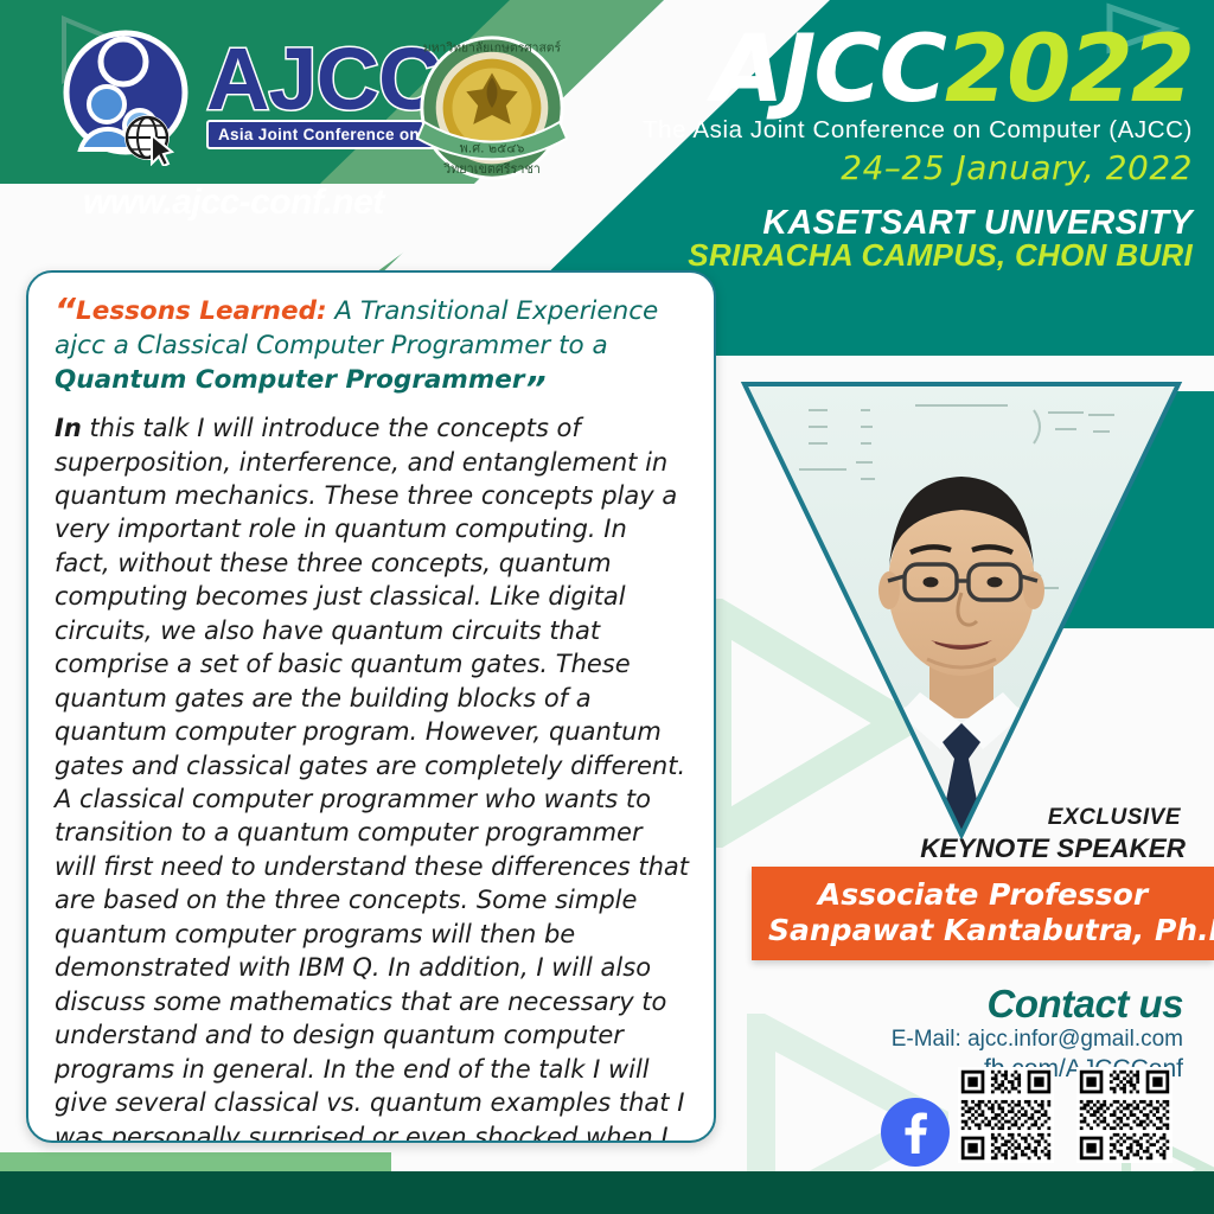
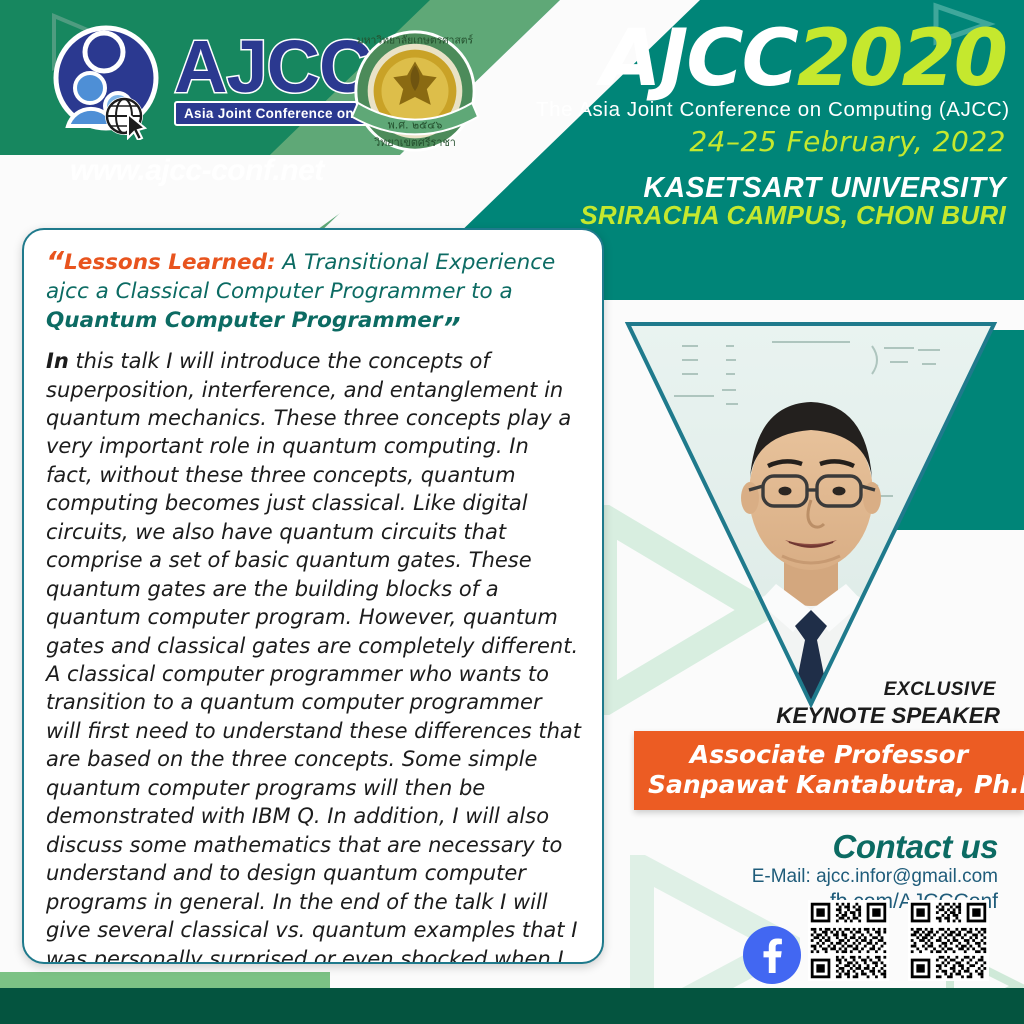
  AJCC
  Asia Joint Conference on
  www.ajcc-conf.net
  พ.ศ. ๒๕๔๖
  วิทยาเขตศรีราชา
  มหาวิทยาลัยเกษตรศาสตร์
- AJCC2022
+ AJCC2020
- The Asia Joint Conference on Computer (AJCC)
+ The Asia Joint Conference on Computing (AJCC)
- 24–25 January, 2022
+ 24–25 February, 2022
  KASETSART UNIVERSITY
  SRIRACHA CAMPUS, CHON BURI
  “Lessons Learned: A Transitional Experience ajcc a Classical Computer Programmer to a Quantum Computer Programmer”
  In this talk I will introduce the concepts of superposition, interference, and entanglement in quantum mechanics. These three concepts play a very important role in quantum computing. In fact, without these three concepts, quantum computing becomes just classical. Like digital circuits, we also have quantum circuits that comprise a set of basic quantum gates. These quantum gates are the building blocks of a quantum computer program. However, quantum gates and classical gates are completely different. A classical computer programmer who wants to transition to a quantum computer programmer will first need to understand these differences that are based on the three concepts. Some simple quantum computer programs will then be demonstrated with IBM Q. In addition, I will also discuss some mathematics that are necessary to understand and to design quantum computer programs in general. In the end of the talk I will give several classical vs. quantum examples that I was personally surprised or even shocked when I
  EXCLUSIVE
  KEYNOTE SPEAKER
  Associate Professor
  Sanpawat Kantabutra, Ph.
  Contact us
  E-Mail: ajcc.infor@gmail.com
